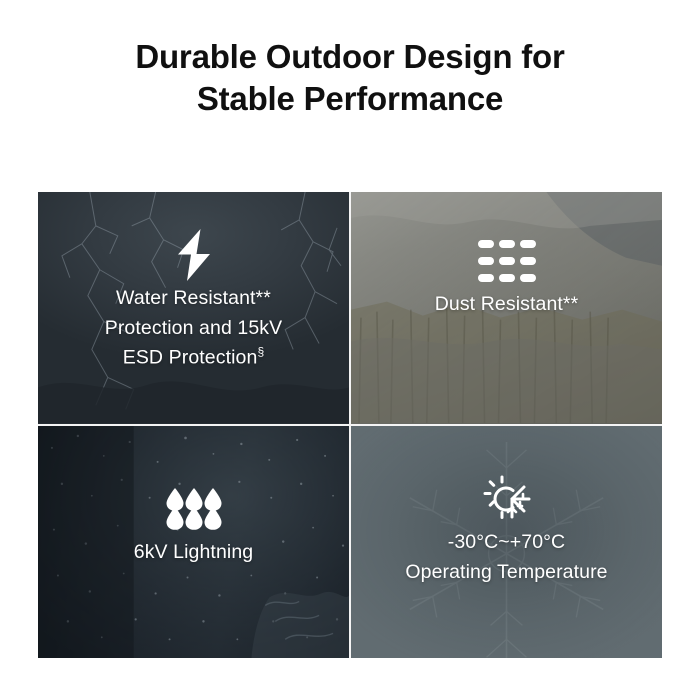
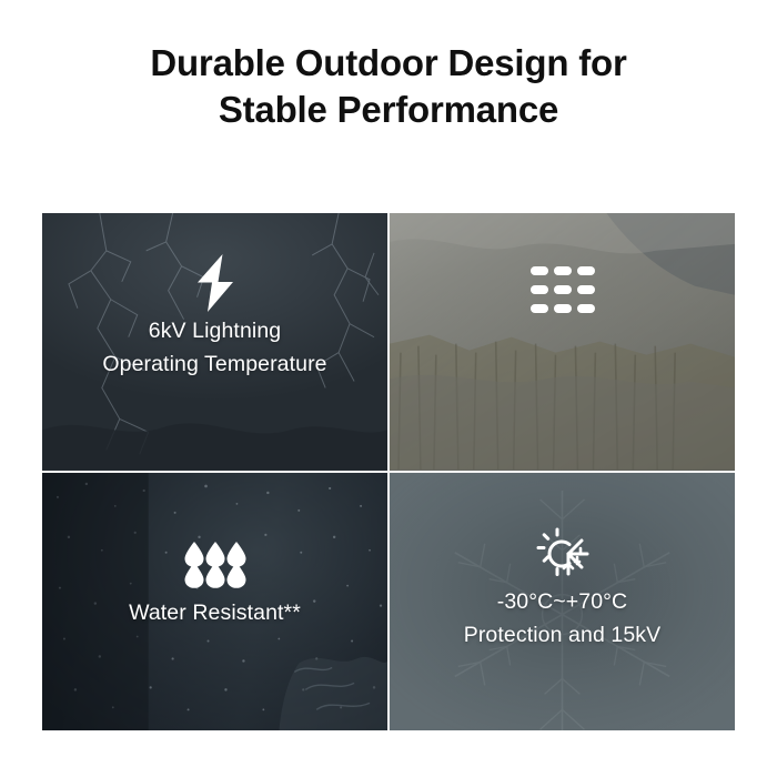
  Durable Outdoor Design for
  Stable Performance
- Water Resistant**
+ 6kV Lightning
- Protection and 15kV
+ Operating Temperature
- ESD Protection§
- Dust Resistant**
- 6kV Lightning
+ Water Resistant**
  -30°C~+70°C
- Operating Temperature
+ Protection and 15kV
